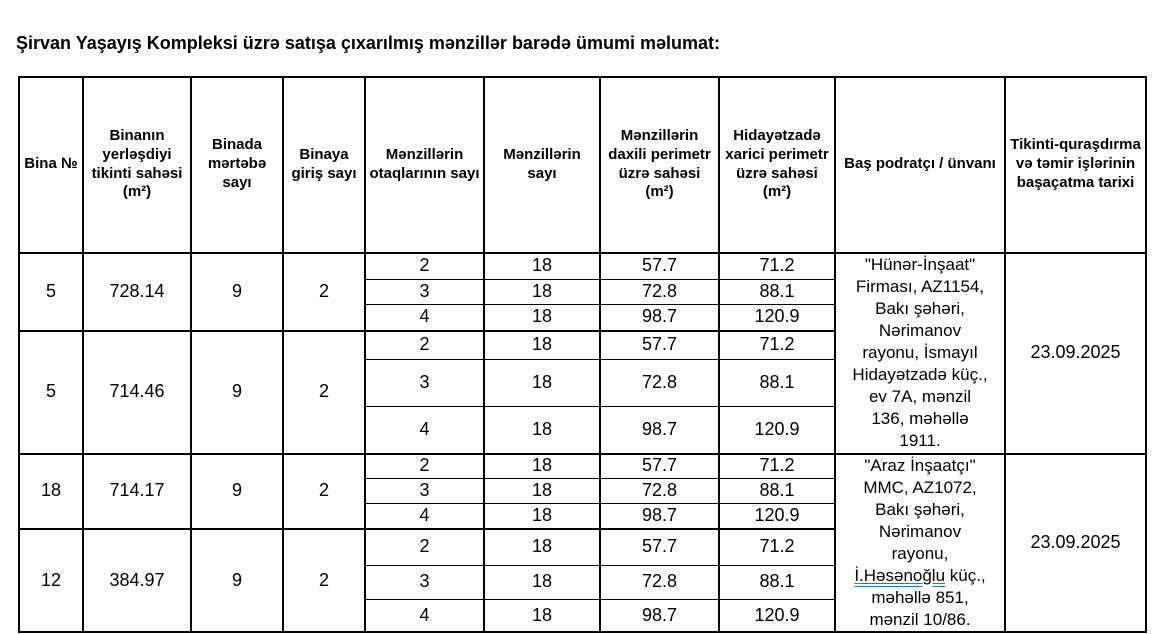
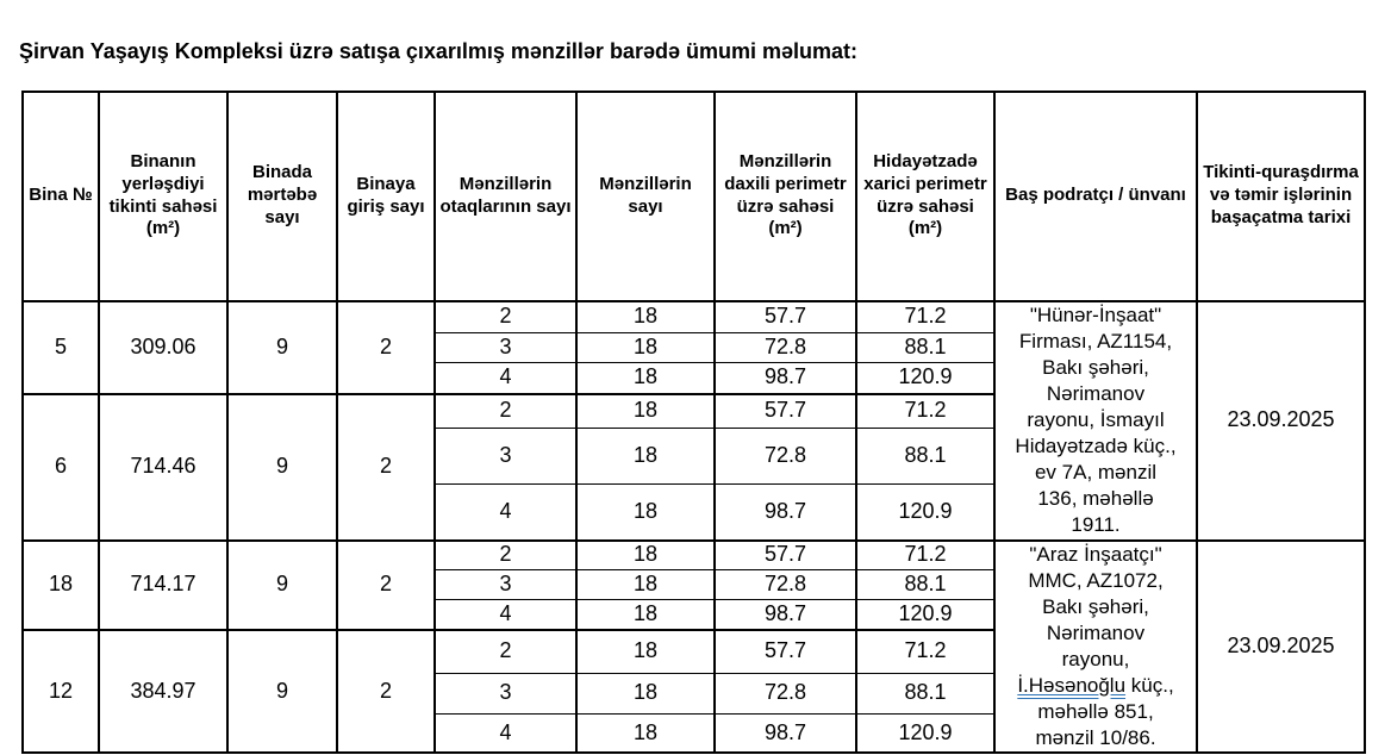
  Şirvan Yaşayış Kompleksi üzrə satışa çıxarılmış mənzillər barədə ümumi məlumat:
  Bina №	Binanın yerləşdiyi tikinti sahəsi (m²)	Binada mərtəbə sayı	Binaya giriş sayı	Mənzillərin otaqlarının sayı	Mənzillərin sayı	Mənzillərin daxili perimetr üzrə sahəsi (m²)	Hidayətzadə xarici perimetr üzrə sahəsi (m²)	Baş podratçı / ünvanı	Tikinti-quraşdırma və təmir işlərinin başaçatma tarixi
- 5	728.14	9	2	2	18	57.7	71.2	"Hünər-İnşaat"Firması, AZ1154,Bakı şəhəri,Nərimanovrayonu, İsmayılHidayətzadə küç.,ev 7A, mənzil136, məhəllə1911.	23.09.2025
+ 5	309.06	9	2	2	18	57.7	71.2	"Hünər-İnşaat"Firması, AZ1154,Bakı şəhəri,Nərimanovrayonu, İsmayılHidayətzadə küç.,ev 7A, mənzil136, məhəllə1911.	23.09.2025
  3	18	72.8	88.1
  4	18	98.7	120.9
- 5	714.46	9	2	2	18	57.7	71.2
+ 6	714.46	9	2	2	18	57.7	71.2
  3	18	72.8	88.1
  4	18	98.7	120.9
  18	714.17	9	2	2	18	57.7	71.2	"Araz İnşaatçı"MMC, AZ1072,Bakı şəhəri,Nərimanovrayonu,İ.Həsənoğlu küç.,məhəllə 851,mənzil 10/86.	23.09.2025
  3	18	72.8	88.1
  4	18	98.7	120.9
  12	384.97	9	2	2	18	57.7	71.2
  3	18	72.8	88.1
  4	18	98.7	120.9
